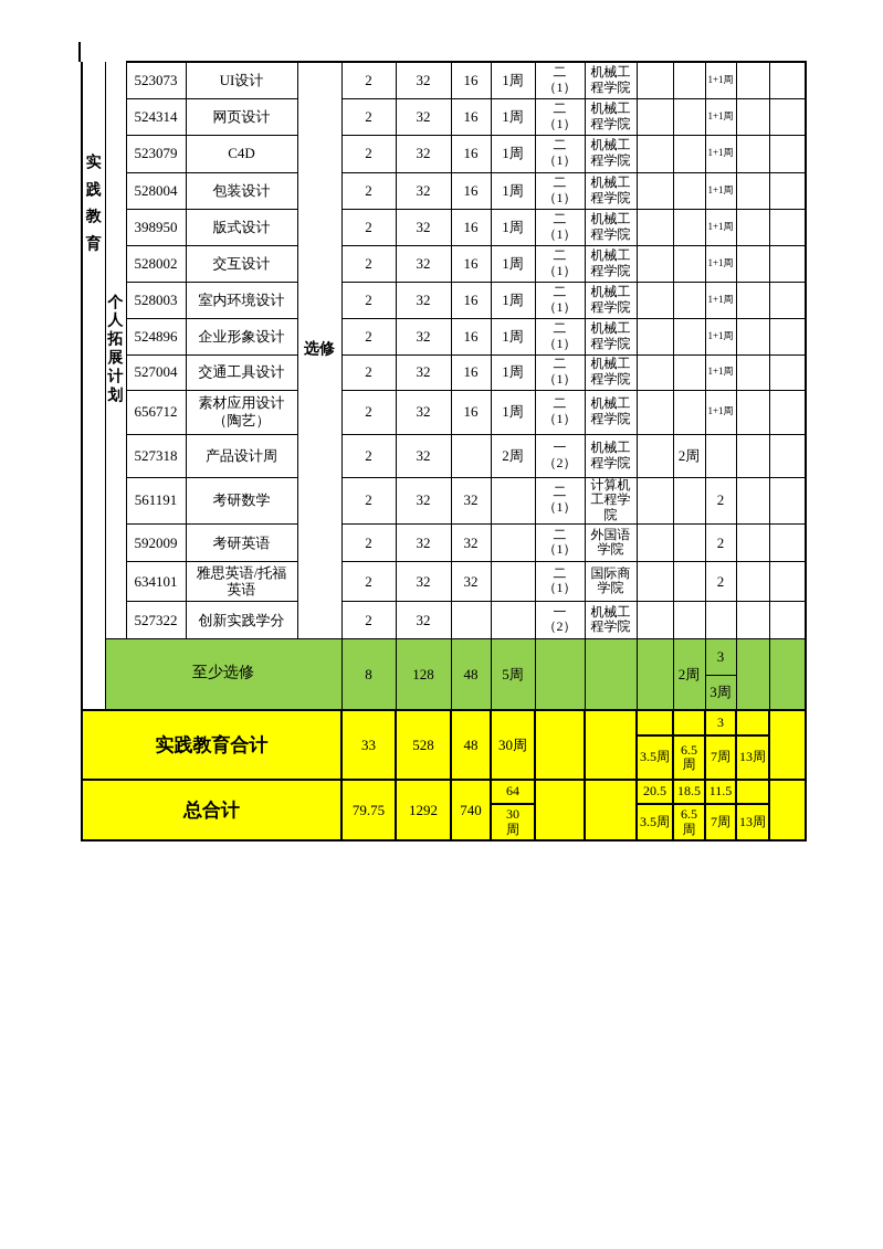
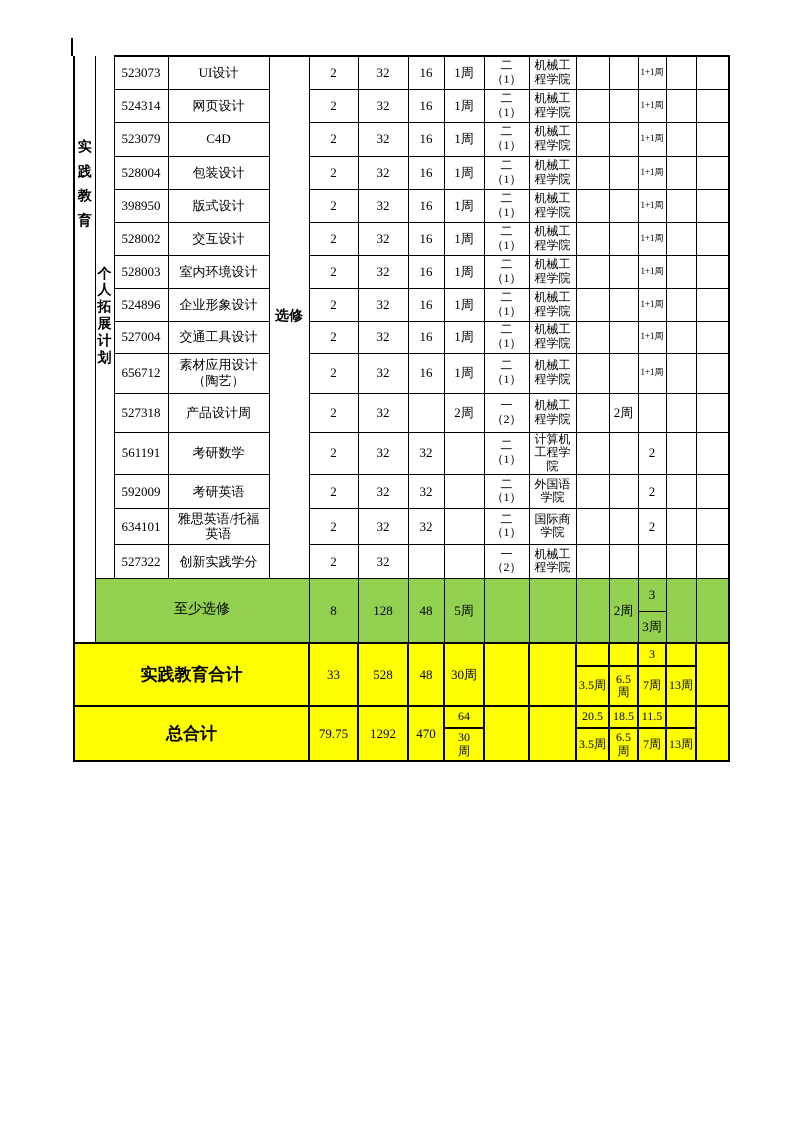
  实践教育	个人拓展计划	523073	UI设计	选修	2	32	16	1周	二 （1）	机械工程学院			1+1周
  524314	网页设计	2	32	16	1周	二 （1）	机械工程学院			1+1周
  523079	C4D	2	32	16	1周	二 （1）	机械工程学院			1+1周
  528004	包装设计	2	32	16	1周	二 （1）	机械工程学院			1+1周
  398950	版式设计	2	32	16	1周	二 （1）	机械工程学院			1+1周
  528002	交互设计	2	32	16	1周	二 （1）	机械工程学院			1+1周
  528003	室内环境设计	2	32	16	1周	二 （1）	机械工程学院			1+1周
  524896	企业形象设计	2	32	16	1周	二 （1）	机械工程学院			1+1周
  527004	交通工具设计	2	32	16	1周	二 （1）	机械工程学院			1+1周
  656712	素材应用设计 （陶艺）	2	32	16	1周	二 （1）	机械工程学院			1+1周
  527318	产品设计周	2	32		2周	一 （2）	机械工程学院		2周
  561191	考研数学	2	32	32		二 （1）	计算机工程学院			2
  592009	考研英语	2	32	32		二 （1）	外国语学院			2
  634101	雅思英语/托福 英语	2	32	32		二 （1）	国际商学院			2
  527322	创新实践学分	2	32			一 （2）	机械工程学院
  至少选修	8	128	48	5周				2周	3
  3周
  实践教育合计	33	528	48	30周					3
  3.5周	6.5 周	7周	13周
- 总合计	79.75	1292	740	64			20.5	18.5	11.5
+ 总合计	79.75	1292	470	64			20.5	18.5	11.5
  30 周	3.5周	6.5 周	7周	13周
